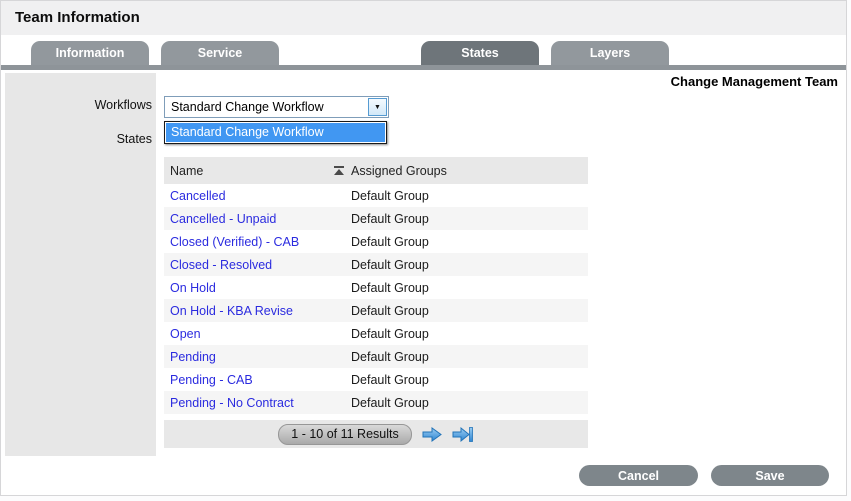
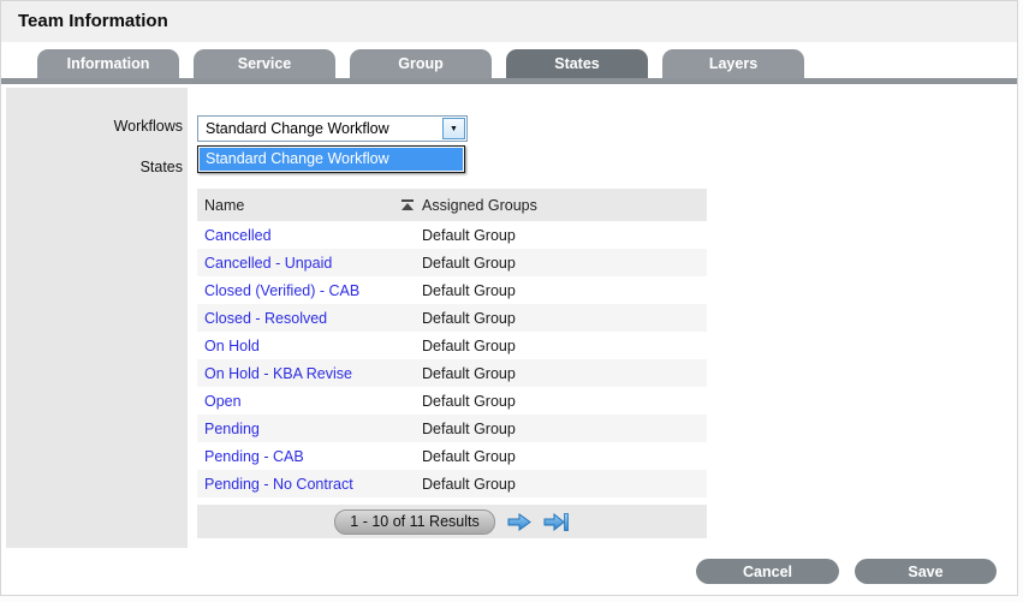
  Team Information
  Information
  Service
+ Group
  States
  Layers
- Change Management Team
  Workflows
  States
  Standard Change Workflow
  Standard Change Workflow
  Name
  Assigned Groups
  Cancelled
  Default Group
  Cancelled - Unpaid
  Default Group
  Closed (Verified) - CAB
  Default Group
  Closed - Resolved
  Default Group
  On Hold
  Default Group
  On Hold - KBA Revise
  Default Group
  Open
  Default Group
  Pending
  Default Group
  Pending - CAB
  Default Group
  Pending - No Contract
  Default Group
  1 - 10 of 11 Results
  Cancel
  Save
